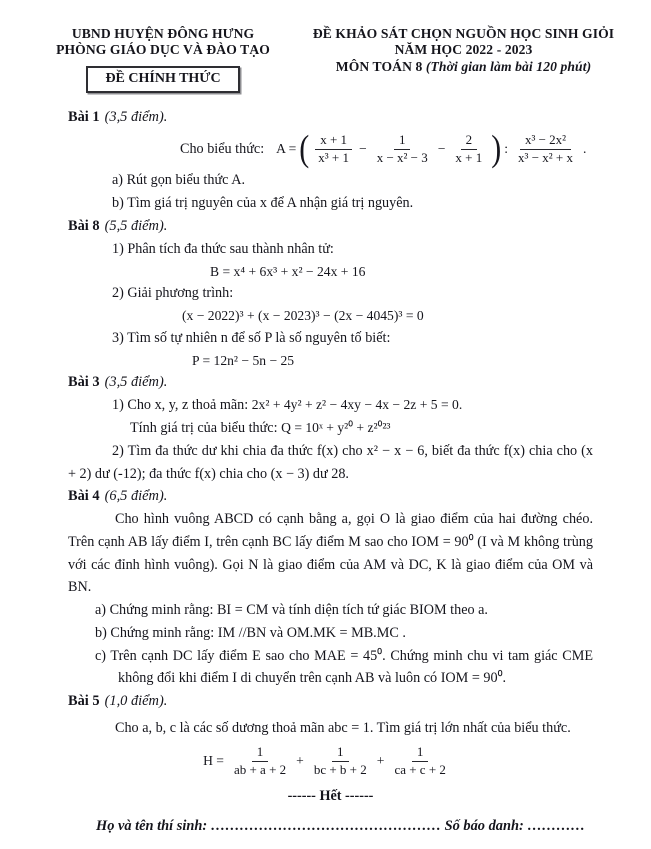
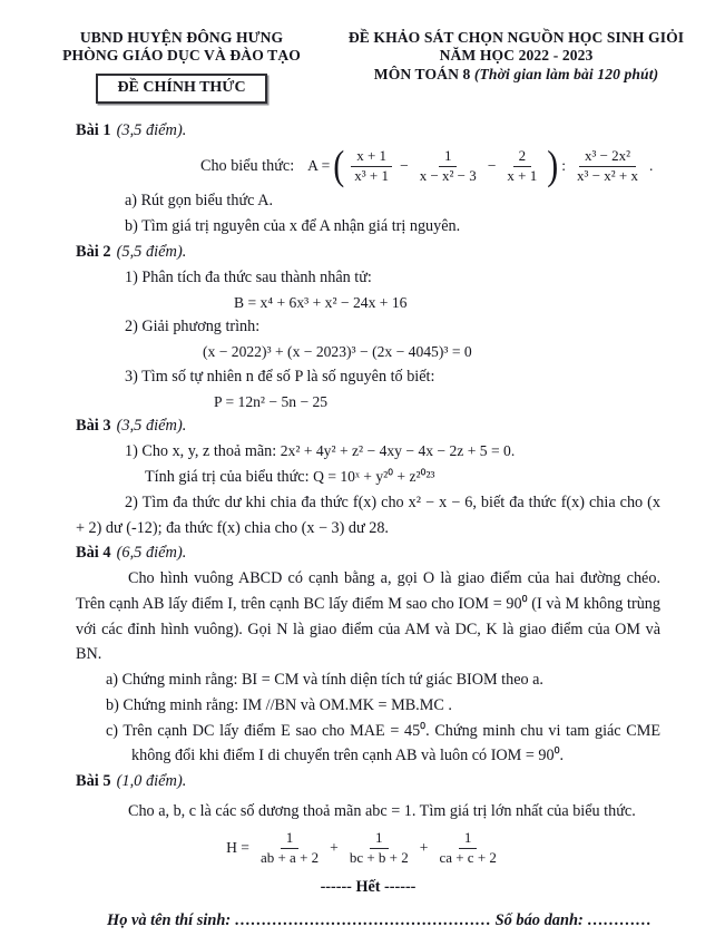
  UBND HUYỆN ĐÔNG HƯNG
  PHÒNG GIÁO DỤC VÀ ĐÀO TẠO
  ĐỀ CHÍNH THỨC
  ĐỀ KHẢO SÁT CHỌN NGUỒN HỌC SINH GIỎI
  NĂM HỌC 2022 - 2023
  MÔN TOÁN 8 (Thời gian làm bài 120 phút)
  Bài 1 (3,5 điểm).
  Cho biểu thức:
  A =
  (
  x + 1
  x³ + 1
  −
  1
  x − x² − 3
  −
  2
  x + 1
  )
  :
  x³ − 2x²
  x³ − x² + x
  .
  a) Rút gọn biểu thức A.
  b) Tìm giá trị nguyên của x để A nhận giá trị nguyên.
- Bài 8 (5,5 điểm).
+ Bài 2 (5,5 điểm).
  1) Phân tích đa thức sau thành nhân tử:
  B = x⁴ + 6x³ + x² − 24x + 16
  2) Giải phương trình:
  (x − 2022)³ + (x − 2023)³ − (2x − 4045)³ = 0
  3) Tìm số tự nhiên n để số P là số nguyên tố biết:
  P = 12n² − 5n − 25
  Bài 3 (3,5 điểm).
  1) Cho x, y, z thoả mãn: 2x² + 4y² + z² − 4xy − 4x − 2z + 5 = 0.
  Tính giá trị của biểu thức: Q = 10ˣ + y²⁰ + z²⁰²³
  2) Tìm đa thức dư khi chia đa thức f(x) cho x² − x − 6, biết đa thức f(x) chia cho (x + 2) dư (-12); đa thức f(x) chia cho (x − 3) dư 28.
  Bài 4 (6,5 điểm).
  Cho hình vuông ABCD có cạnh bằng a, gọi O là giao điểm của hai đường chéo. Trên cạnh AB lấy điểm I, trên cạnh BC lấy điểm M sao cho IOM = 90⁰ (I và M không trùng với các đỉnh hình vuông). Gọi N là giao điểm của AM và DC, K là giao điểm của OM và BN.
  a) Chứng minh rằng: BI = CM và tính diện tích tứ giác BIOM theo a.
  b) Chứng minh rằng: IM //BN và OM.MK = MB.MC .
  c) Trên cạnh DC lấy điểm E sao cho MAE = 45⁰. Chứng minh chu vi tam giác CME không đổi khi điểm I di chuyển trên cạnh AB và luôn có IOM = 90⁰.
  Bài 5 (1,0 điểm).
  Cho a, b, c là các số dương thoả mãn abc = 1. Tìm giá trị lớn nhất của biểu thức.
  H =
  1
  ab + a + 2
  +
  1
  bc + b + 2
  +
  1
  ca + c + 2
  ------ Hết ------
  Họ và tên thí sinh: ………………………………………… Số báo danh: …………
